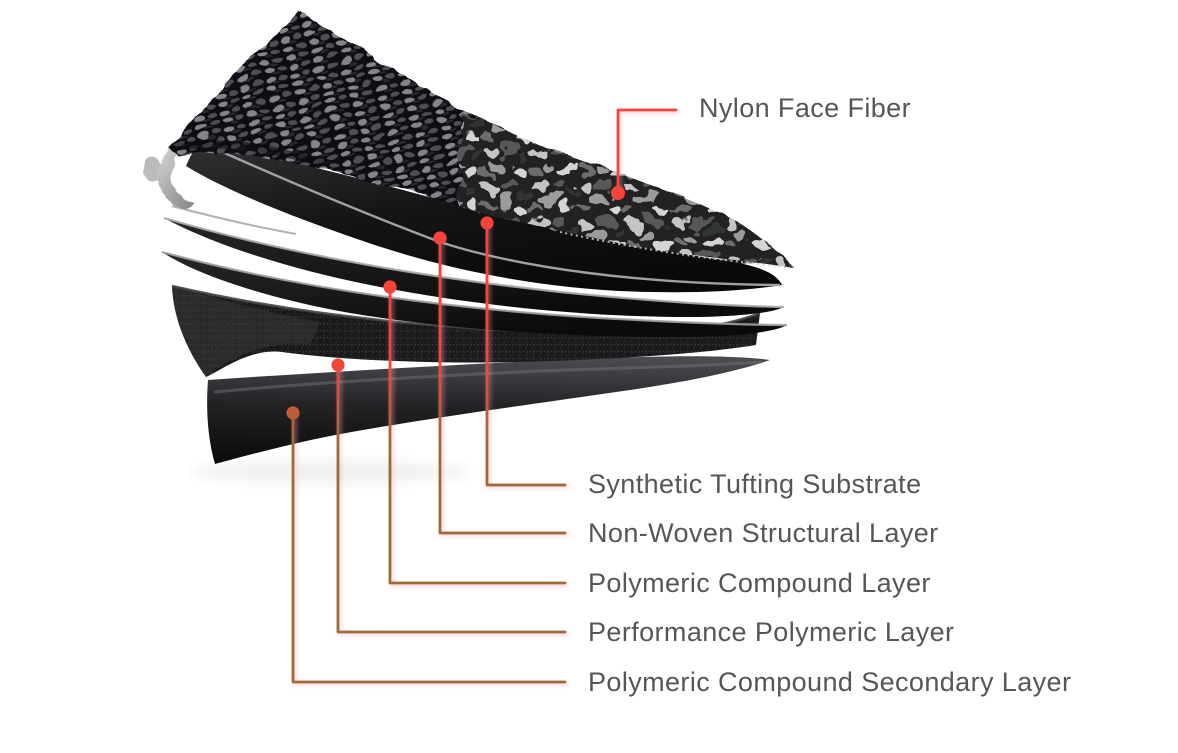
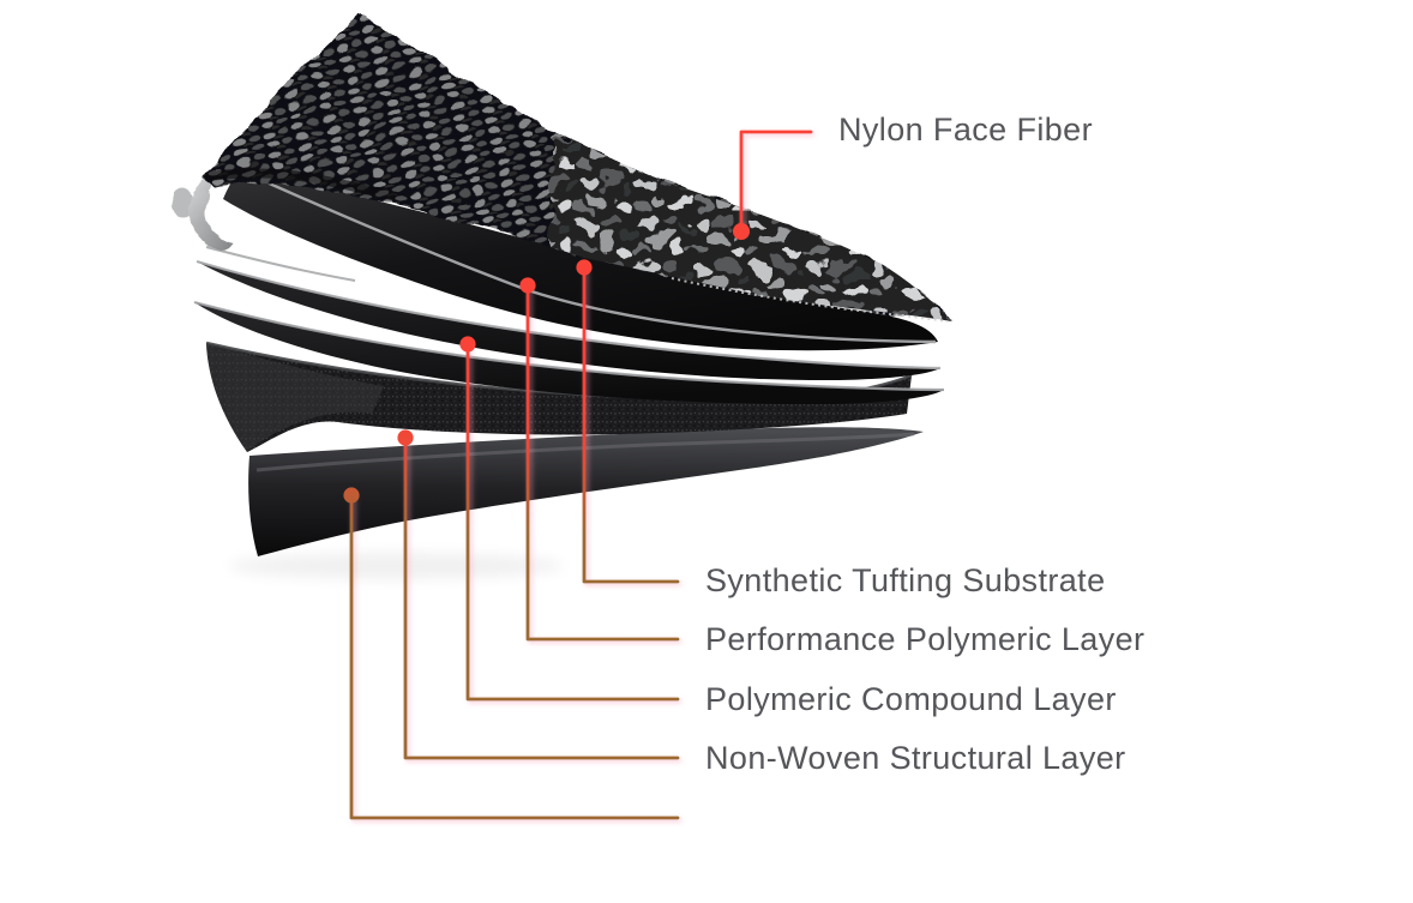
  Nylon Face Fiber
  Synthetic Tufting Substrate
- Non-Woven Structural Layer
+ Performance Polymeric Layer
  Polymeric Compound Layer
- Performance Polymeric Layer
+ Non-Woven Structural Layer
- Polymeric Compound Secondary Layer
